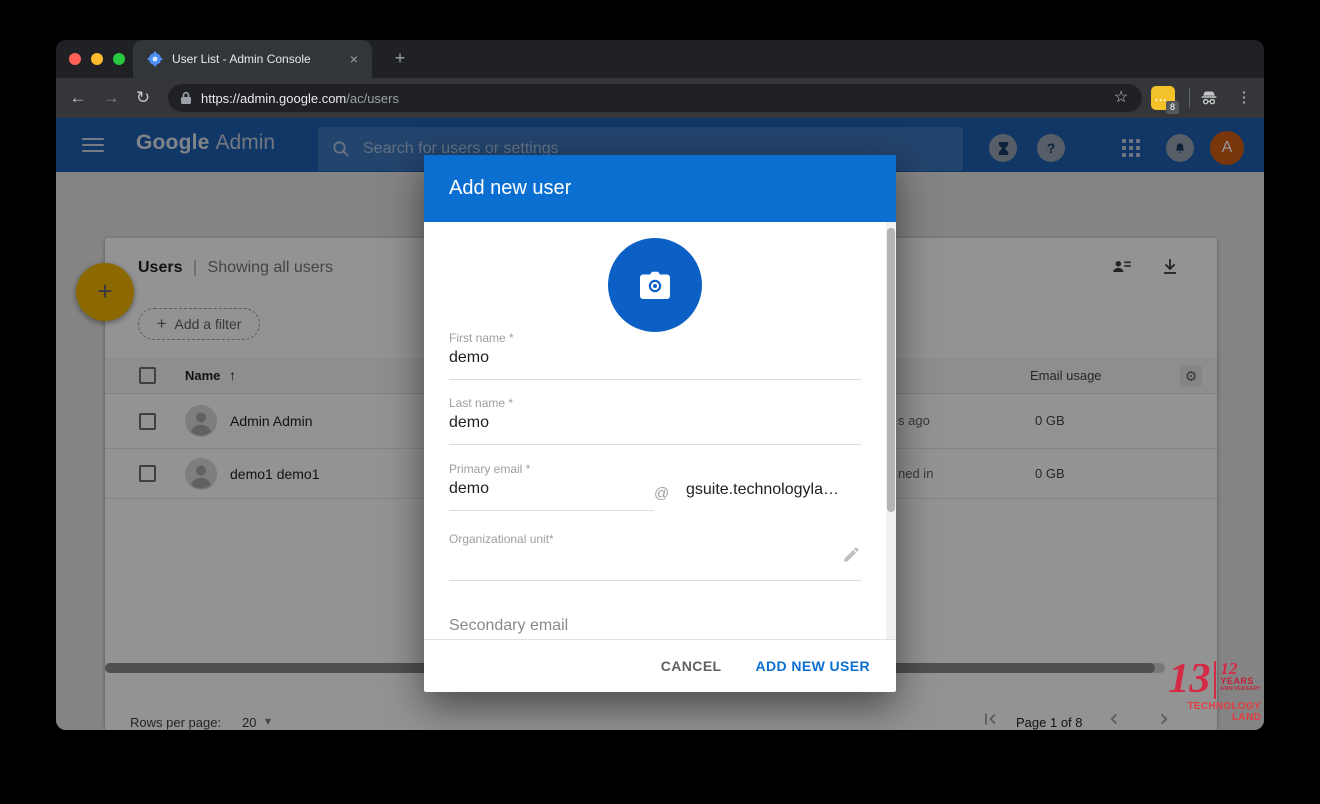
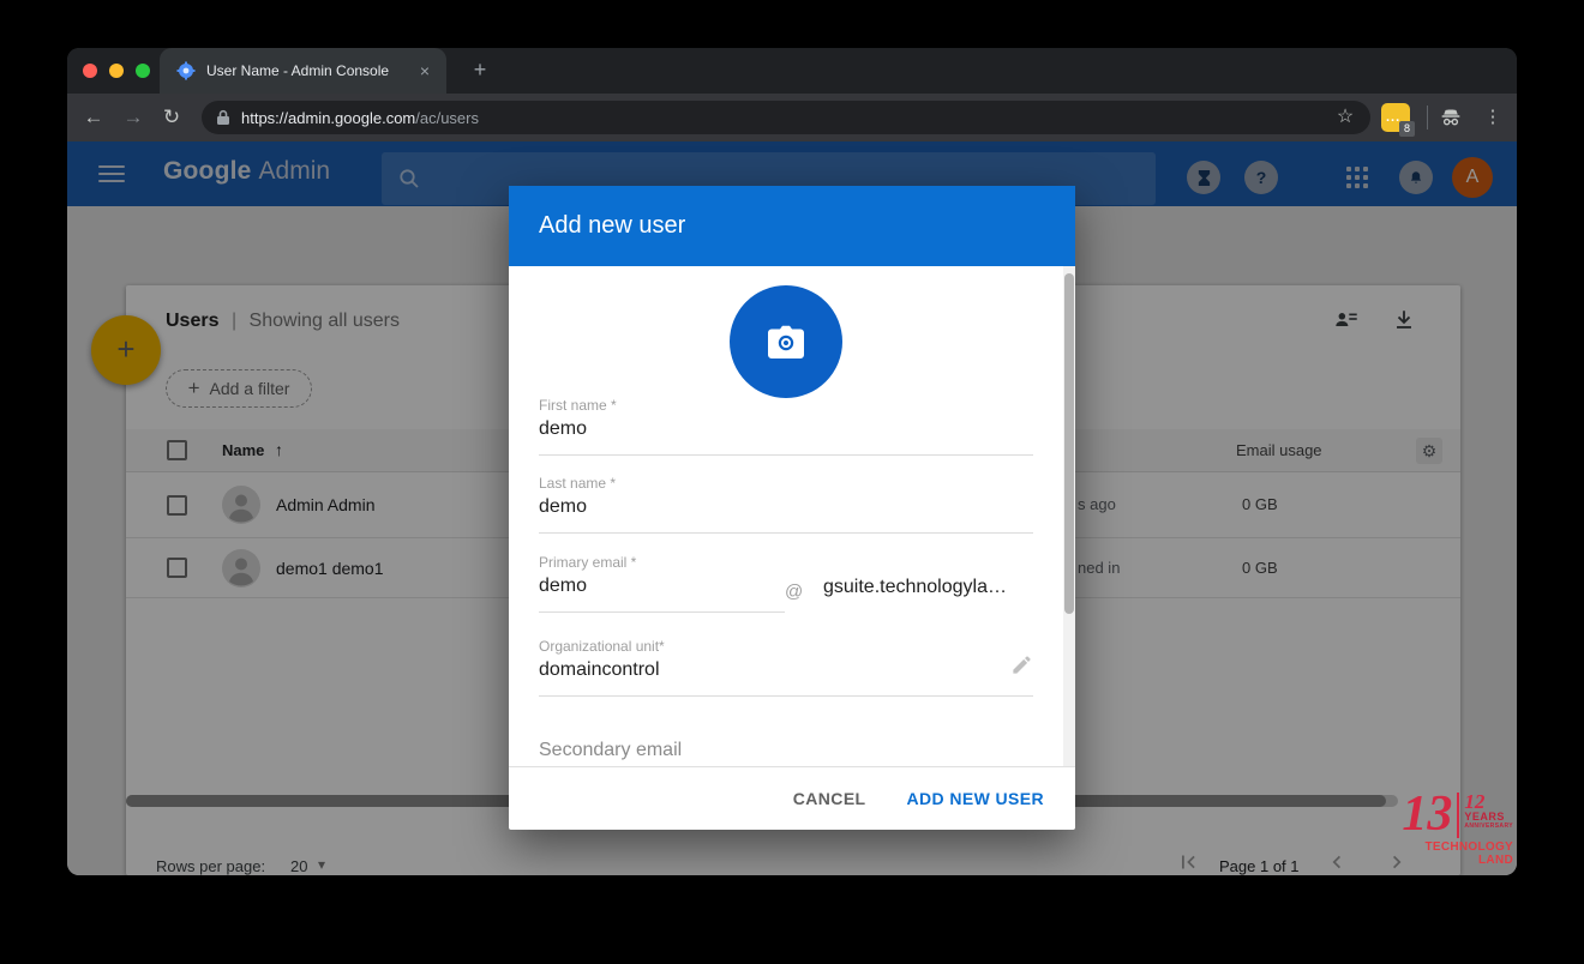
- User List - Admin Console
+ User Name - Admin Console
  ×
  +
  ←
  →
  ↻
  https://admin.google.com/ac/users
  ☆
  ...
  8
  ⋮
  Google Admin
- Search for users or settings
  ?
  A
  Users | Showing all users
  +
  Add a filter
  Name
  ↑
  Email usage
  ⚙
  Admin Admin
  s ago
  0 GB
  demo1 demo1
  ned in
  0 GB
  Rows per page:
  20
  ▾
- Page 1 of 8
+ Page 1 of 1
  +
  Add new user
  First name *
  demo
  Last name *
  demo
  Primary email *
  demo
  @
  gsuite.technologyla…
  Organizational unit*
+ domaincontrol
  Secondary email
  CANCEL
  ADD NEW USER
  13
  12
  YEARS
  TECHNOLOGY LAND
